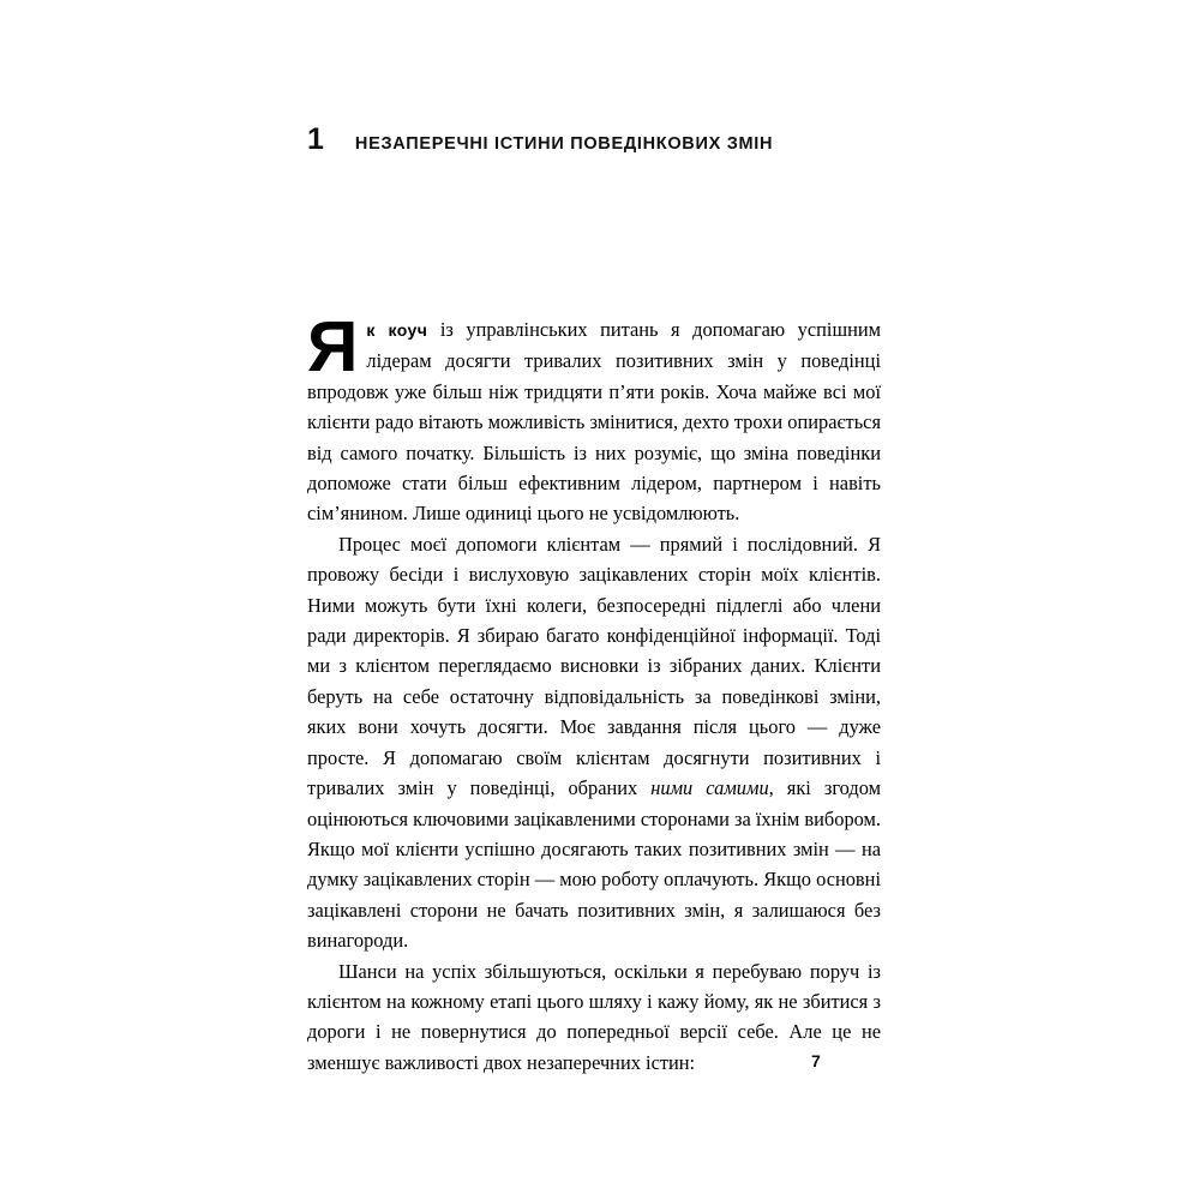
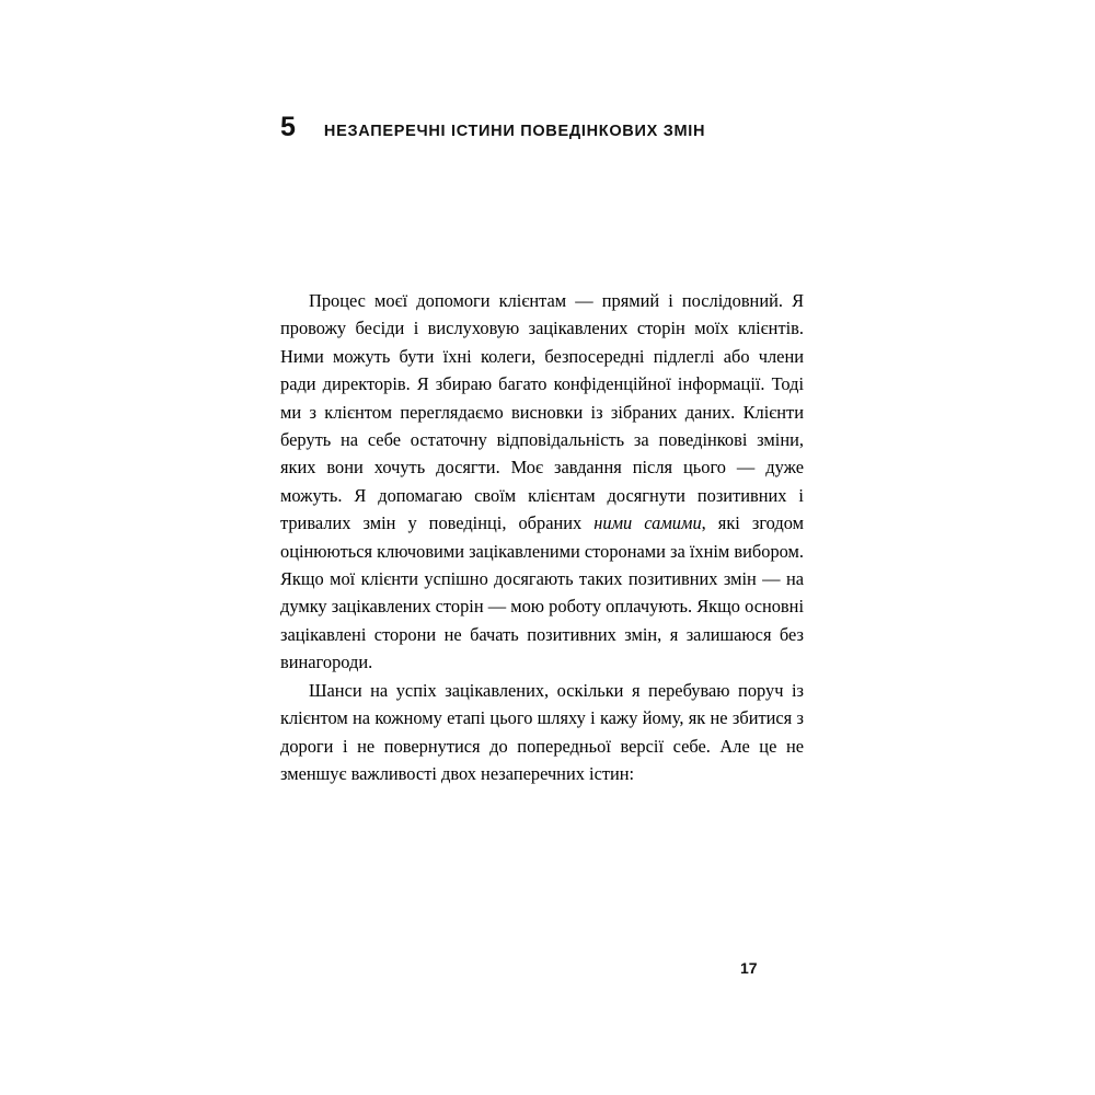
- 1
+ 5
  НЕЗАПЕРЕЧНІ ІСТИНИ ПОВЕДІНКОВИХ ЗМІН
- Я
- к коуч із управлінських питань я допомагаю успішним лідерам досягти тривалих позитивних змін у поведінці впродовж уже більш ніж тридцяти п’яти років. Хоча майже всі мої клієнти радо вітають можливість змінитися, дехто трохи опирається від самого початку. Більшість із них розуміє, що зміна поведінки допоможе стати більш ефективним лідером, партнером і навіть сім’янином. Лише одиниці цього не усвідомлюють.
- Процес моєї допомоги клієнтам — прямий і послідовний. Я провожу бесіди і вислуховую зацікавлених сторін моїх клієнтів. Ними можуть бути їхні колеги, безпосередні підлеглі або члени ради директорів. Я збираю багато конфіденційної інформації. Тоді ми з клієнтом переглядаємо висновки із зібраних даних. Клієнти беруть на себе остаточну відповідальність за поведінкові зміни, яких вони хочуть досягти. Моє завдання після цього — дуже просте. Я допомагаю своїм клієнтам досягнути позитивних і тривалих змін у поведінці, обраних ними самими, які згодом оцінюються ключовими зацікавленими сторонами за їхнім вибором. Якщо мої клієнти успішно досягають таких позитивних змін — на думку зацікавлених сторін — мою роботу оплачують. Якщо основні зацікавлені сторони не бачать позитивних змін, я залишаюся без винагороди.
+ Процес моєї допомоги клієнтам — прямий і послідовний. Я провожу бесіди і вислуховую зацікавлених сторін моїх клієнтів. Ними можуть бути їхні колеги, безпосередні підлеглі або члени ради директорів. Я збираю багато конфіденційної інформації. Тоді ми з клієнтом переглядаємо висновки із зібраних даних. Клієнти беруть на себе остаточну відповідальність за поведінкові зміни, яких вони хочуть досягти. Моє завдання після цього — дуже можуть. Я допомагаю своїм клієнтам досягнути позитивних і тривалих змін у поведінці, обраних ними самими, які згодом оцінюються ключовими зацікавленими сторонами за їхнім вибором. Якщо мої клієнти успішно досягають таких позитивних змін — на думку зацікавлених сторін — мою роботу оплачують. Якщо основні зацікавлені сторони не бачать позитивних змін, я залишаюся без винагороди.
- Шанси на успіх збільшуються, оскільки я перебуваю поруч із клієнтом на кожному етапі цього шляху і кажу йому, як не збитися з дороги і не повернутися до попередньої версії себе. Але це не зменшує важливості двох незаперечних істин:
+ Шанси на успіх зацікавлених, оскільки я перебуваю поруч із клієнтом на кожному етапі цього шляху і кажу йому, як не збитися з дороги і не повернутися до попередньої версії себе. Але це не зменшує важливості двох незаперечних істин:
- 7
+ 17
